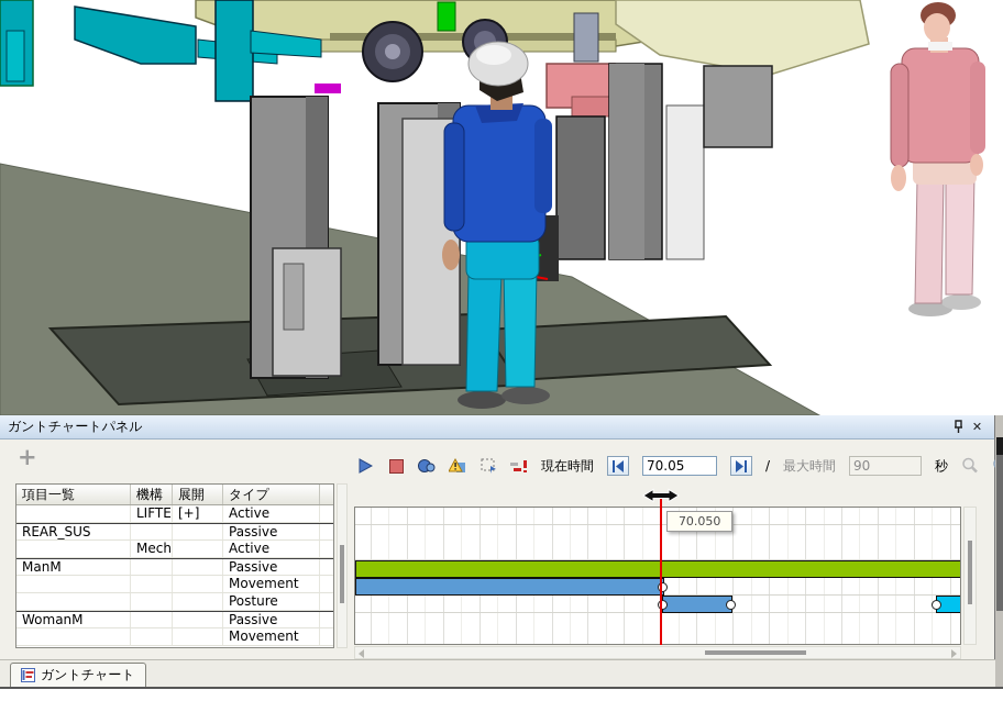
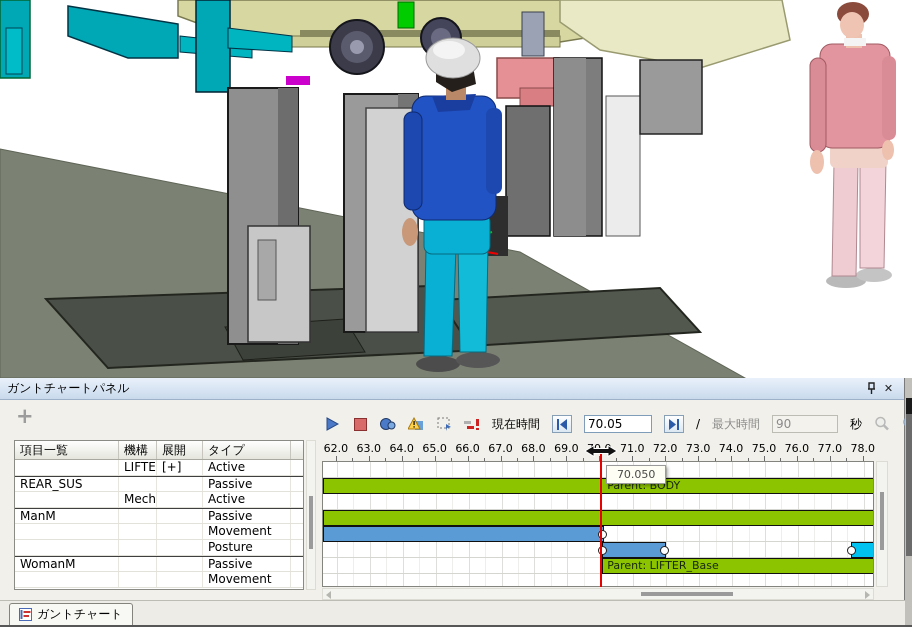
  ガントチャートパネル
  ✕
  +
  現在時間
  70.05
  /
  最大時間
  90
  秒
  項目一覧
  機構
  展開
  タイプ
  LIFTE
  [+]
  Active
  REAR_SUS
  Passive
  Active
  ManM
  Passive
  Movement
  Posture
  WomanM
  Passive
  Movement
+ 62.0
+ 63.0
+ 64.0
+ 65.0
+ 66.0
+ 67.0
+ 68.0
+ 69.0
+ 71.0
+ 72.0
+ 73.0
+ 74.0
+ 75.0
+ 76.0
+ 77.0
+ 78.0
+ Parent: BODY
+ Parent: LIFTER_Base
  70.050
  ガントチャート
